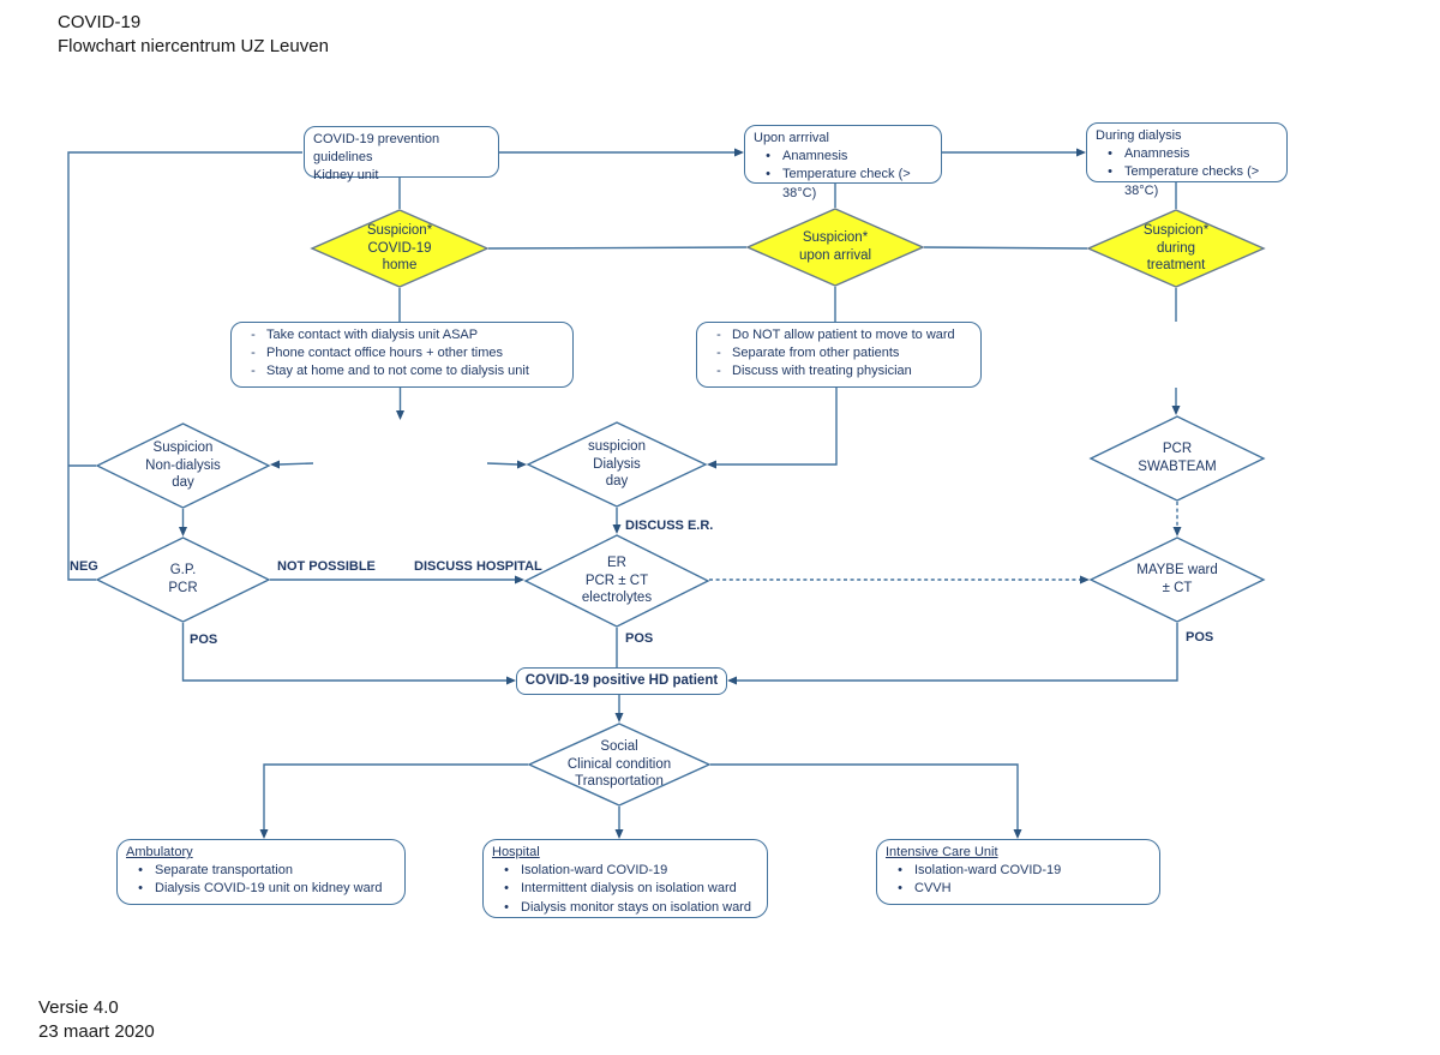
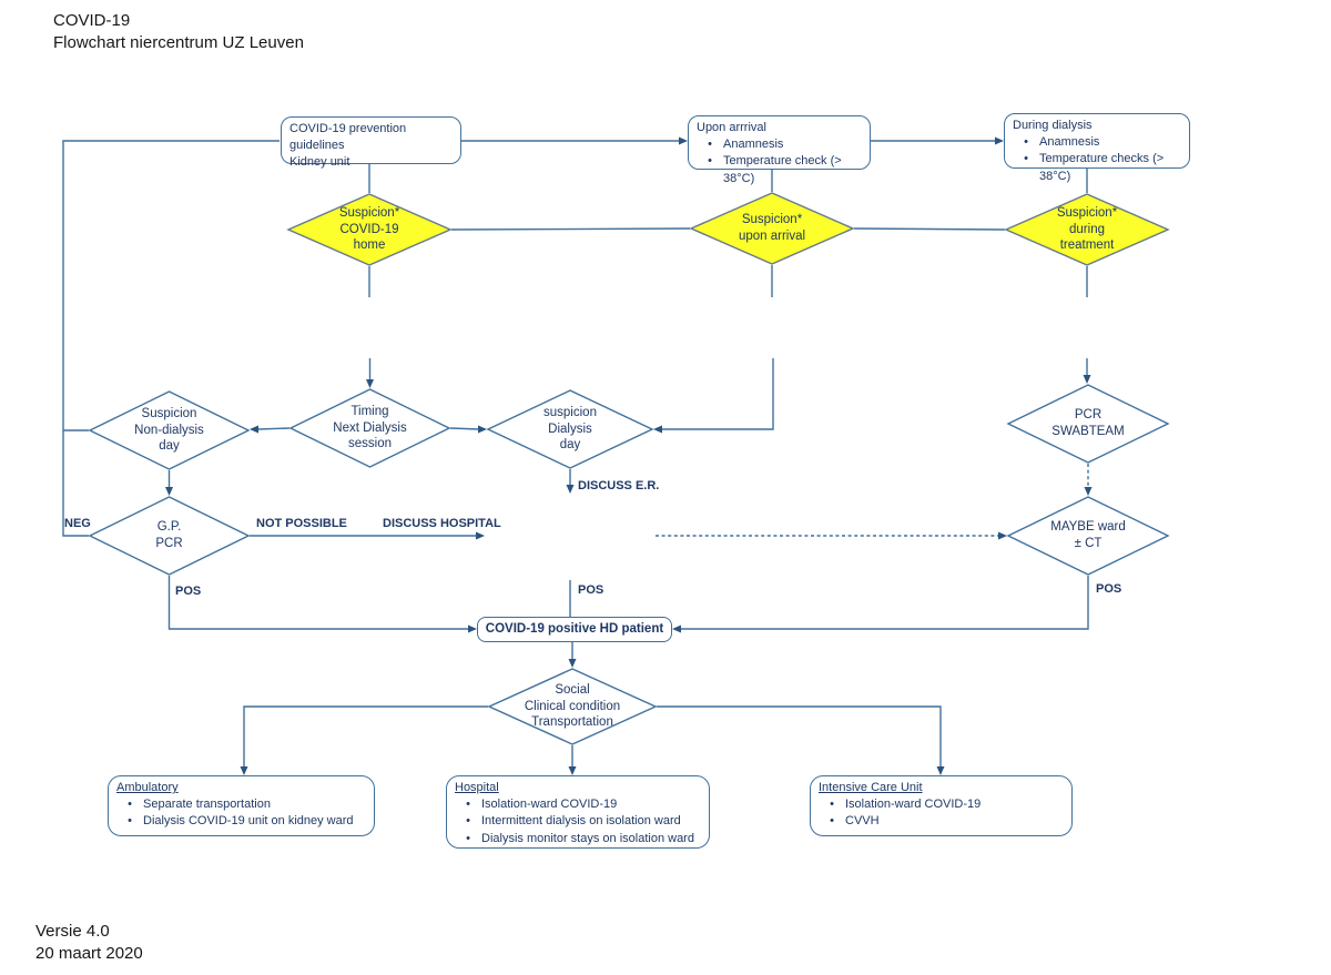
  COVID-19
  Flowchart niercentrum UZ Leuven
  COVID-19 prevention guidelines
  Kidney unit
  Upon arrrival
  Anamnesis
  Temperature check (> 38°C)
  During dialysis
  Anamnesis
  Temperature checks (> 38°C)
  Suspicion*
  COVID-19
  home
  Suspicion*
  upon arrival
  Suspicion*
  during
  treatment
- Take contact with dialysis unit ASAP
- Phone contact office hours + other times
- Stay at home and to not come to dialysis unit
- Do NOT allow patient to move to ward
- Separate from other patients
- Discuss with treating physician
  Suspicion
  Non-dialysis
  day
+ Timing
+ Next Dialysis
+ session
  suspicion
  Dialysis
  day
  PCR
  SWABTEAM
  G.P.
  PCR
- ER
- PCR ± CT
- electrolytes
  MAYBE ward
  ± CT
  COVID-19 positive HD patient
  Social
  Clinical condition
  Transportation
  Ambulatory
  Separate transportation
  Dialysis COVID-19 unit on kidney ward
  Hospital
  Isolation-ward COVID-19
  Intermittent dialysis on isolation ward
  Dialysis monitor stays on isolation ward
  Intensive Care Unit
  Isolation-ward COVID-19
  CVVH
  NEG
  NOT POSSIBLE
  DISCUSS HOSPITAL
  DISCUSS E.R.
  POS
  POS
  POS
  Versie 4.0
- 23 maart 2020
+ 20 maart 2020
